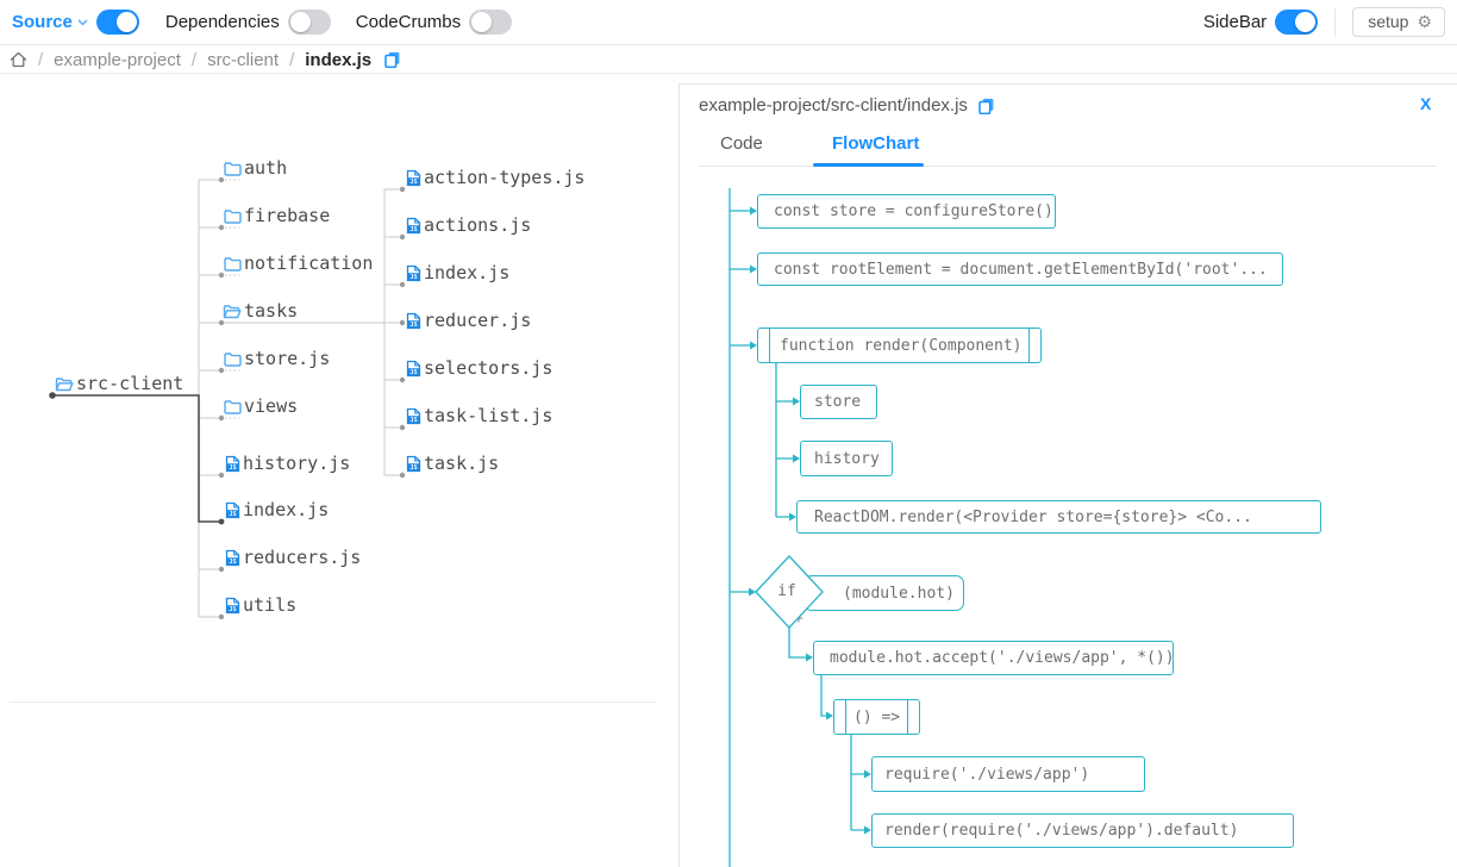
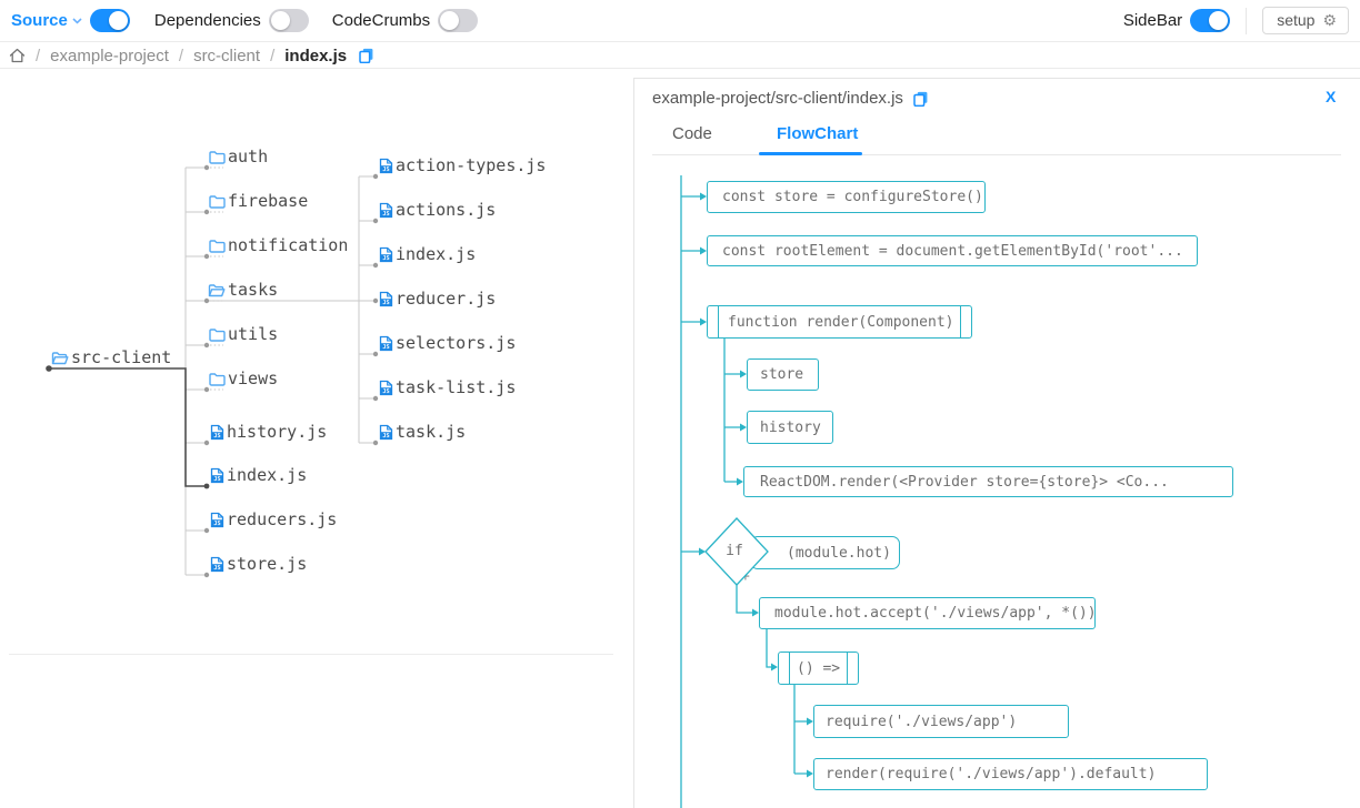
  Source
  Dependencies
  CodeCrumbs
  SideBar
  setup
  ⚙
  /
  example-project
  /
  src-client
  /
  index.js
  src-client
  auth
  firebase
  notification
  tasks
- store.js
+ utils
  views
  history.js
  index.js
  reducers.js
- utils
+ store.js
  action-types.js
  actions.js
  index.js
  reducer.js
  selectors.js
  task-list.js
  task.js
  example-project/src-client/index.js
  X
  Code
  FlowChart
  const store = configureStore()
  const rootElement = document.getElementById('root'...
  function render(Component)
  store
  history
  ReactDOM.render(<Provider store={store}> <Co...
  (module.hot)
  if
  +
  module.hot.accept('./views/app', *())
  () =>
  require('./views/app')
  render(require('./views/app').default)
